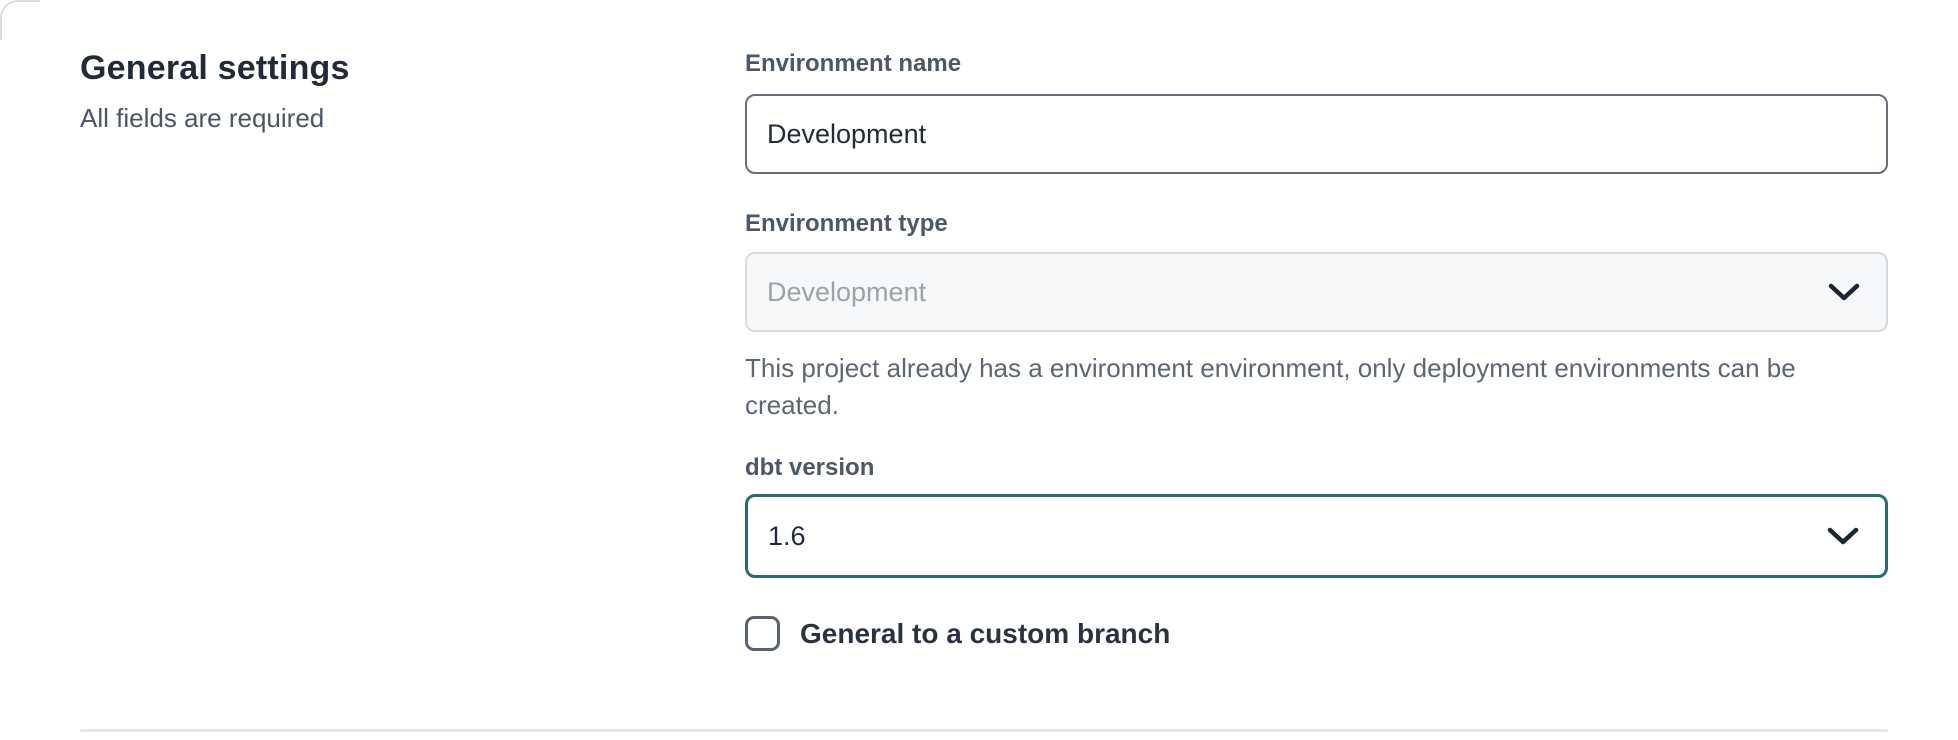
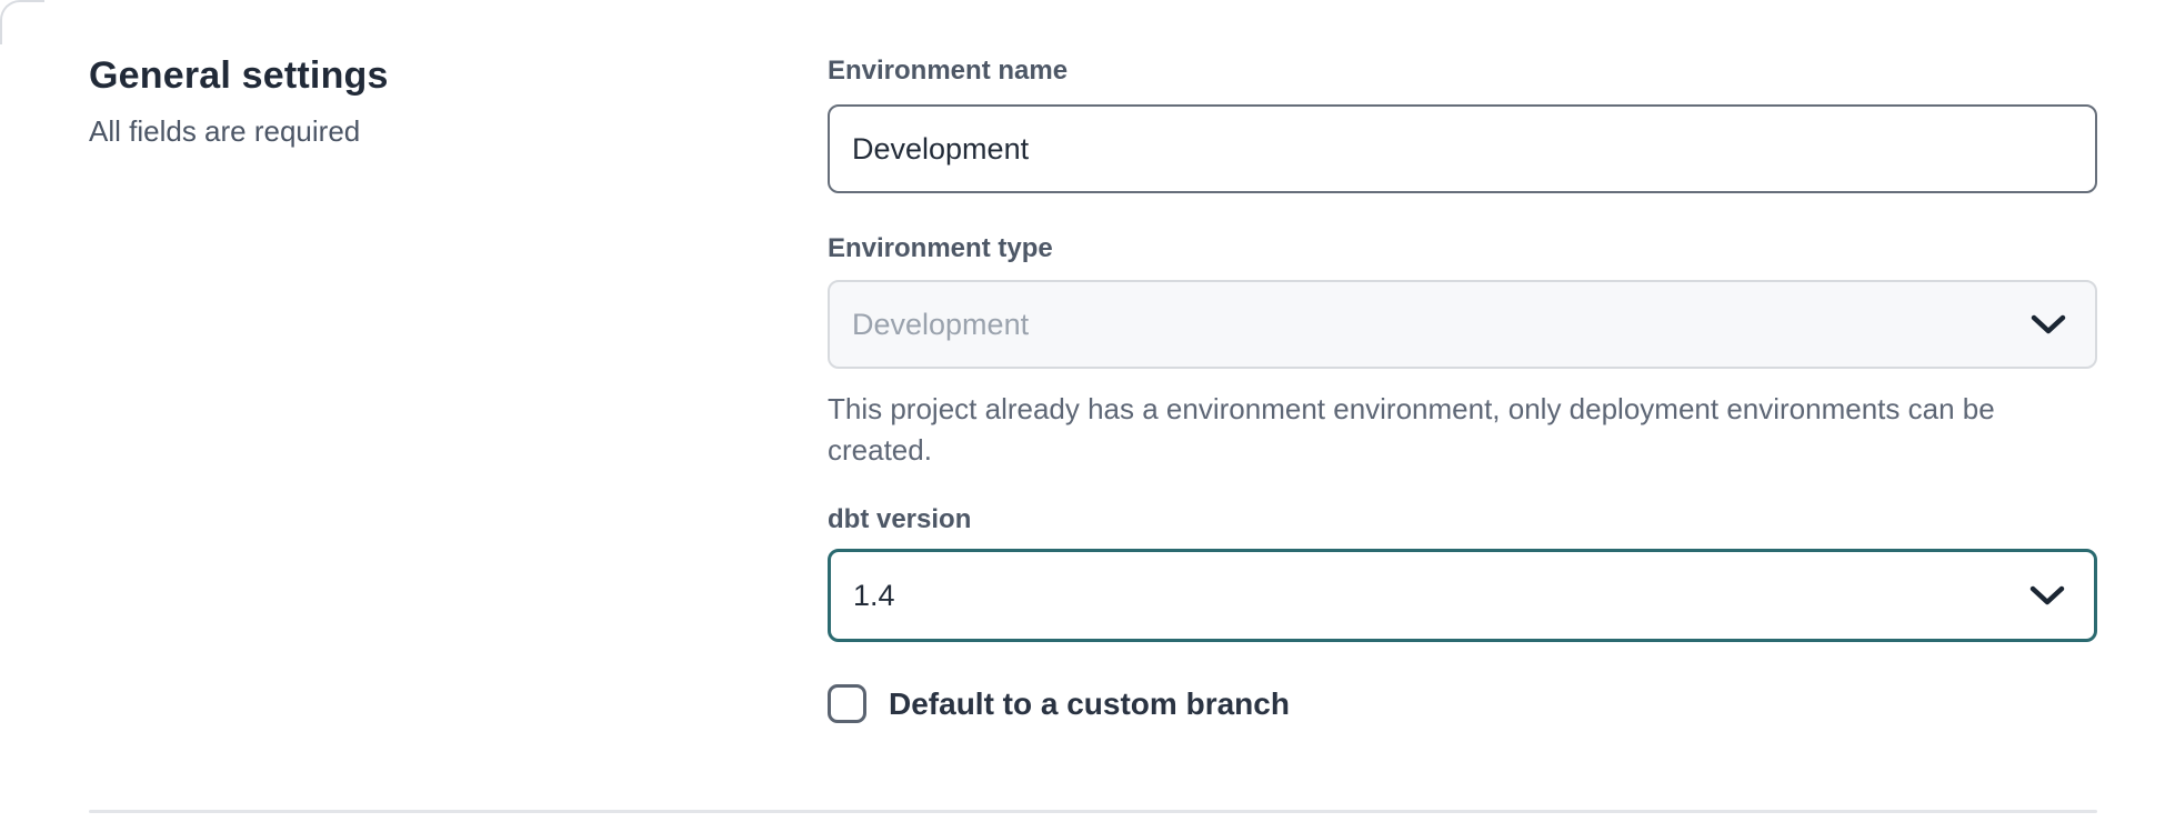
  General settings
  All fields are required
  Environment name
  Development
  Environment type
  Development
  This project already has a environment environment, only deployment environments can be created.
  dbt version
- 1.6
+ 1.4
- General to a custom branch
+ Default to a custom branch
